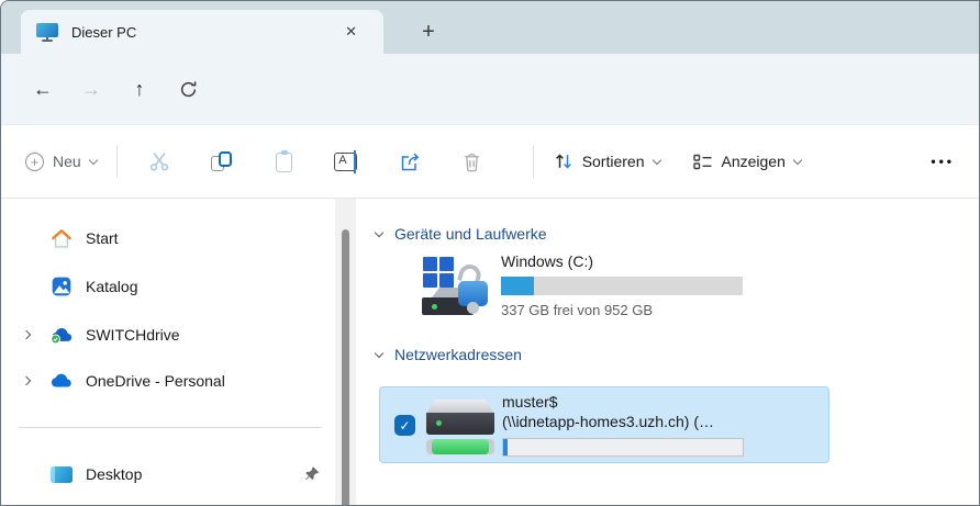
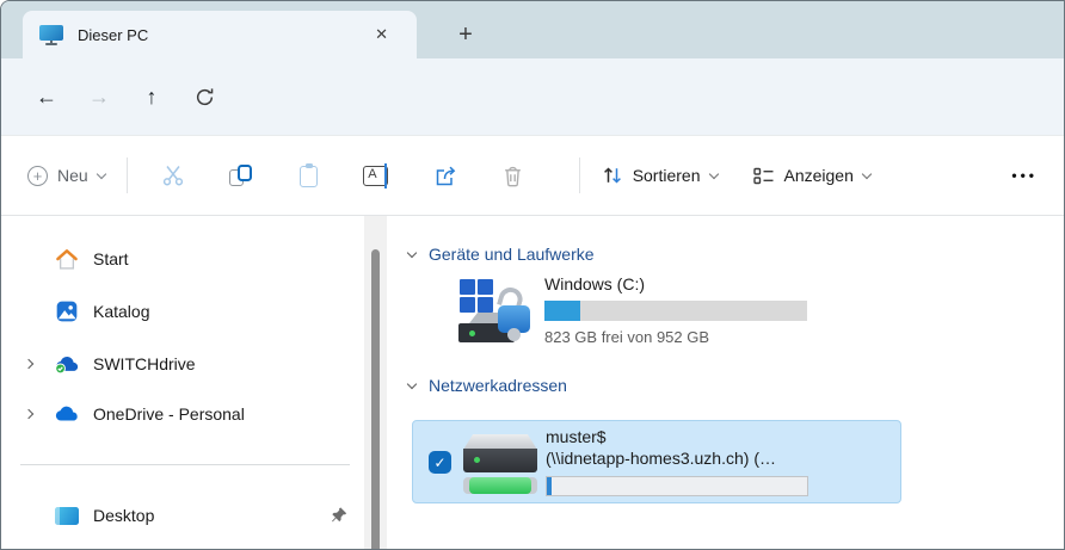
  Dieser PC
  ✕
  +
  ←
  →
  ↑
  +
  Neu
  A
  Sortieren
  Anzeigen
  •••
  Start
  Katalog
  SWITCHdrive
  OneDrive - Personal
  Desktop
  Geräte und Laufwerke
  Windows (C:)
- 337 GB frei von 952 GB
+ 823 GB frei von 952 GB
  Netzwerkadressen
  ✓
  muster$
  (\\idnetapp-homes3.uzh.ch) (…
